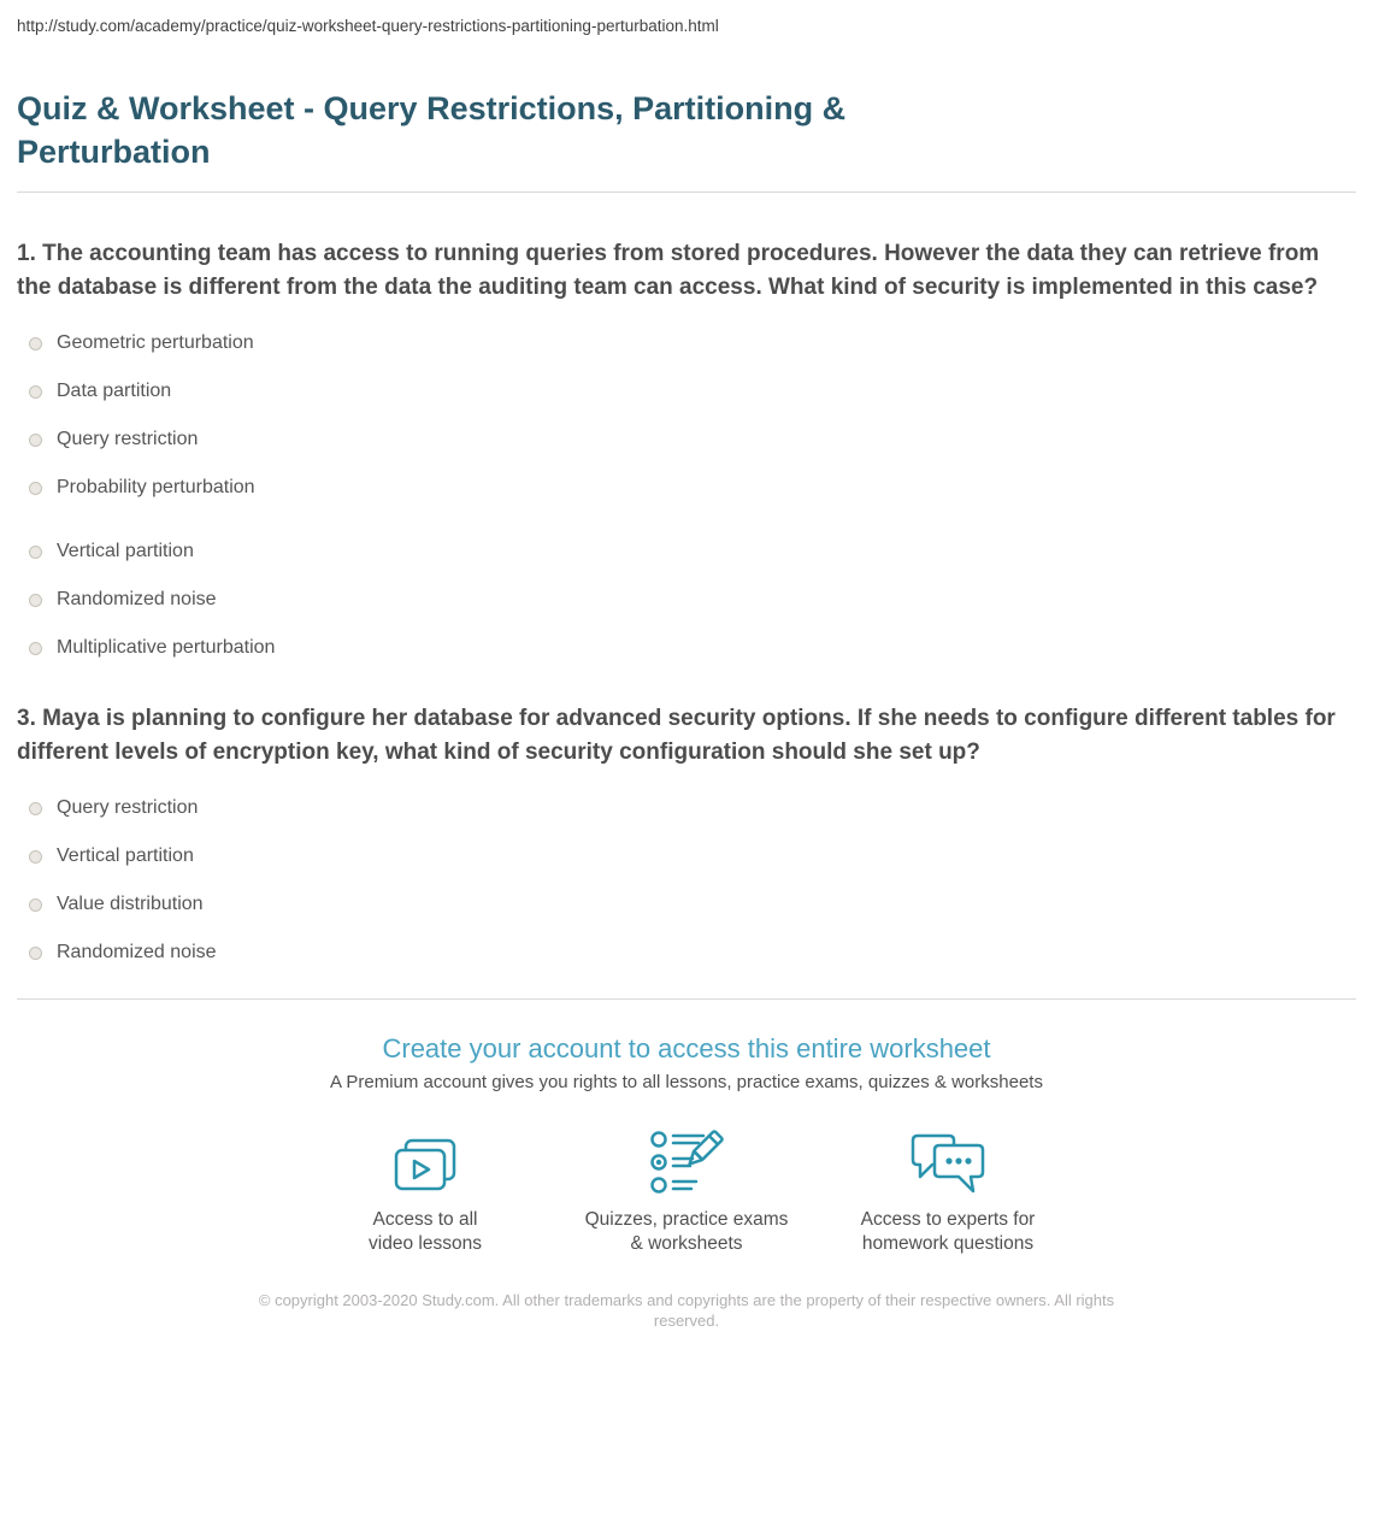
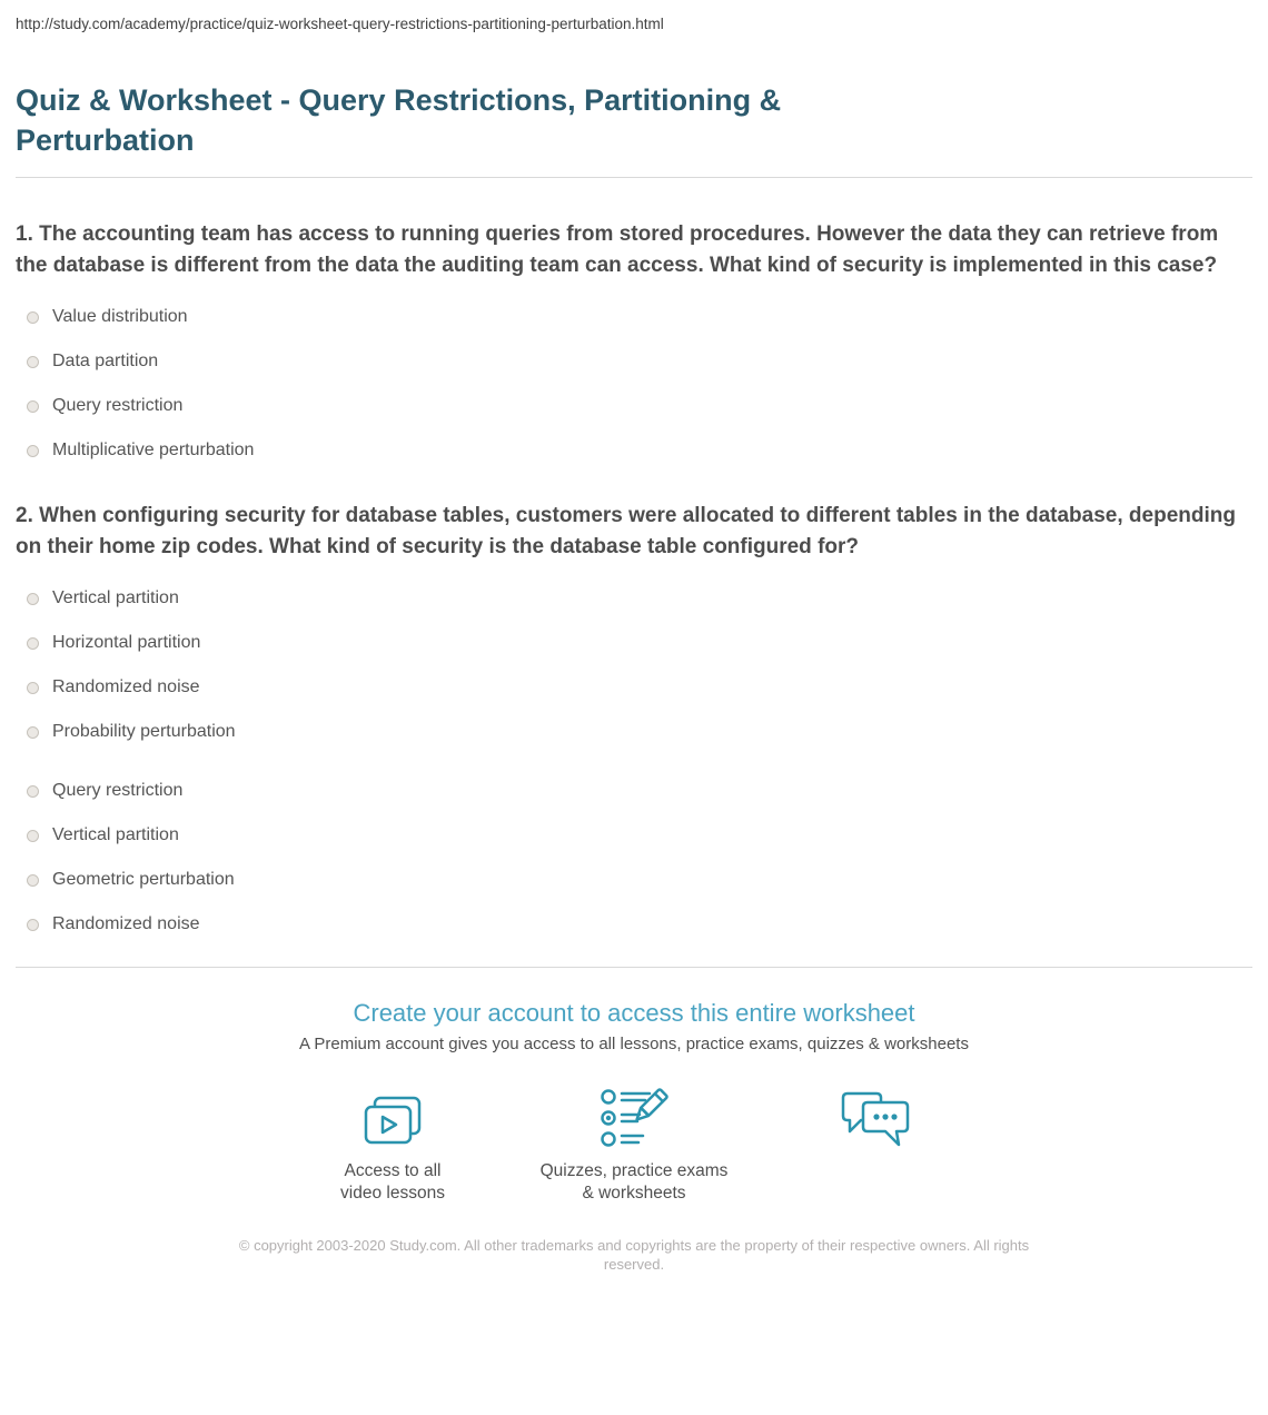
  http://study.com/academy/practice/quiz-worksheet-query-restrictions-partitioning-perturbation.html
  Quiz & Worksheet - Query Restrictions, Partitioning & Perturbation
  1. The accounting team has access to running queries from stored procedures. However the data they can retrieve from the database is different from the data the auditing team can access. What kind of security is implemented in this case?
- Geometric perturbation
+ Value distribution
  Data partition
  Query restriction
- Probability perturbation
+ Multiplicative perturbation
+ 2. When configuring security for database tables, customers were allocated to different tables in the database, depending on their home zip codes. What kind of security is the database table configured for?
  Vertical partition
+ Horizontal partition
  Randomized noise
- Multiplicative perturbation
+ Probability perturbation
- 3. Maya is planning to configure her database for advanced security options. If she needs to configure different tables for different levels of encryption key, what kind of security configuration should she set up?
  Query restriction
  Vertical partition
- Value distribution
+ Geometric perturbation
  Randomized noise
  Create your account to access this entire worksheet
- A Premium account gives you rights to all lessons, practice exams, quizzes & worksheets
+ A Premium account gives you access to all lessons, practice exams, quizzes & worksheets
  Access to all
  video lessons
  Quizzes, practice exams
  & worksheets
- Access to experts for
- homework questions
  © copyright 2003-2020 Study.com. All other trademarks and copyrights are the property of their respective owners. All rights reserved.
